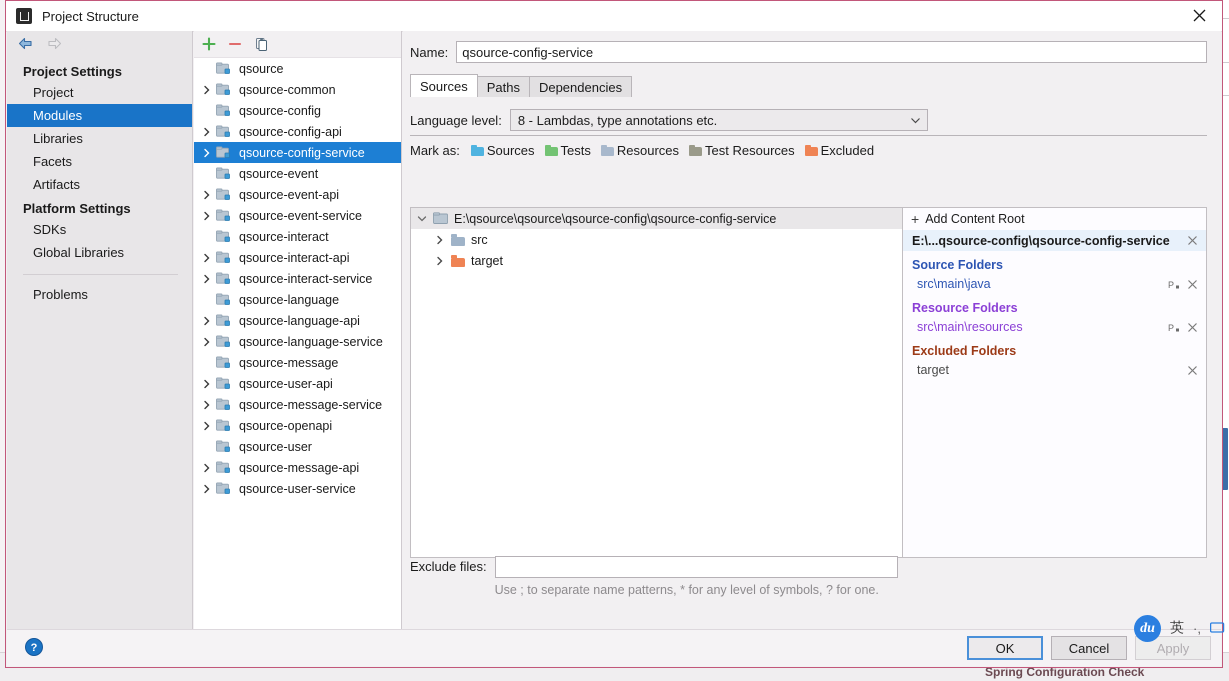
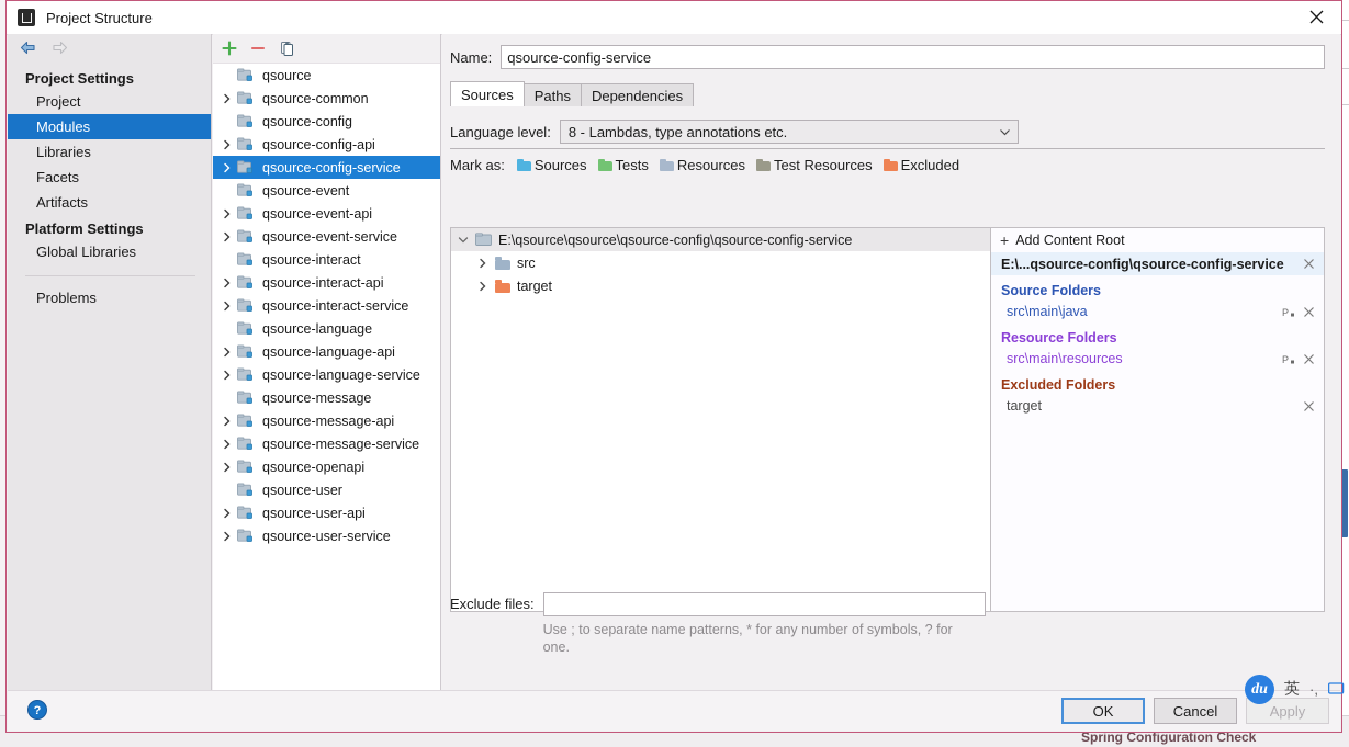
  Spring Configuration Check
  Project Structure
  Project Settings
  Project
  Modules
  Libraries
  Facets
  Artifacts
  Platform Settings
- SDKs
  Global Libraries
  Problems
  qsource
  qsource-common
  qsource-config
  qsource-config-api
  qsource-config-service
  qsource-event
  qsource-event-api
  qsource-event-service
  qsource-interact
  qsource-interact-api
  qsource-interact-service
  qsource-language
  qsource-language-api
  qsource-language-service
  qsource-message
- qsource-user-api
+ qsource-message-api
  qsource-message-service
  qsource-openapi
  qsource-user
- qsource-message-api
+ qsource-user-api
  qsource-user-service
  Name:
  qsource-config-service
  Sources
  Paths
  Dependencies
  Language level:
  8 - Lambdas, type annotations etc.
  Mark as:
  Sources
  Tests
  Resources
  Test Resources
  Excluded
  E:\qsource\qsource\qsource-config\qsource-config-service
  src
  target
  +
  Add Content Root
  E:\...qsource-config\qsource-config-service
  Source Folders
  src\main\java
  P
  Resource Folders
  src\main\resources
  P
  Excluded Folders
  target
  Exclude files:
- Use ; to separate name patterns, * for any level of symbols, ? for one.
+ Use ; to separate name patterns, * for any number of symbols, ? for one.
  ?
  OK
  Cancel
  Apply
  du
  英
  ·,
